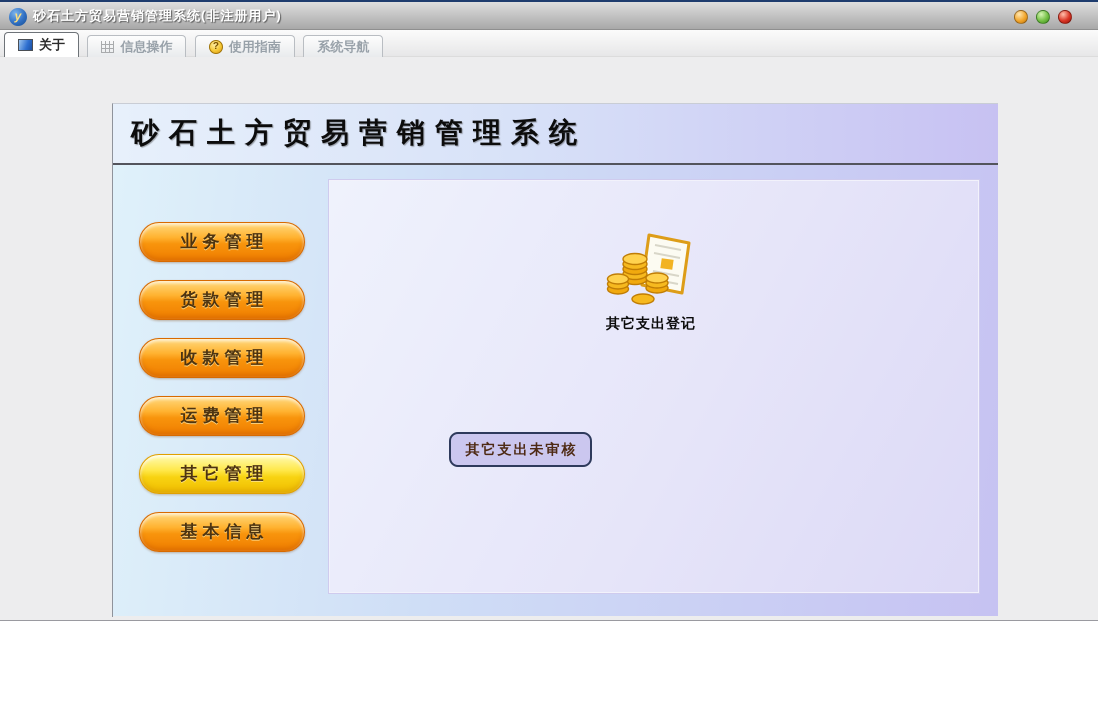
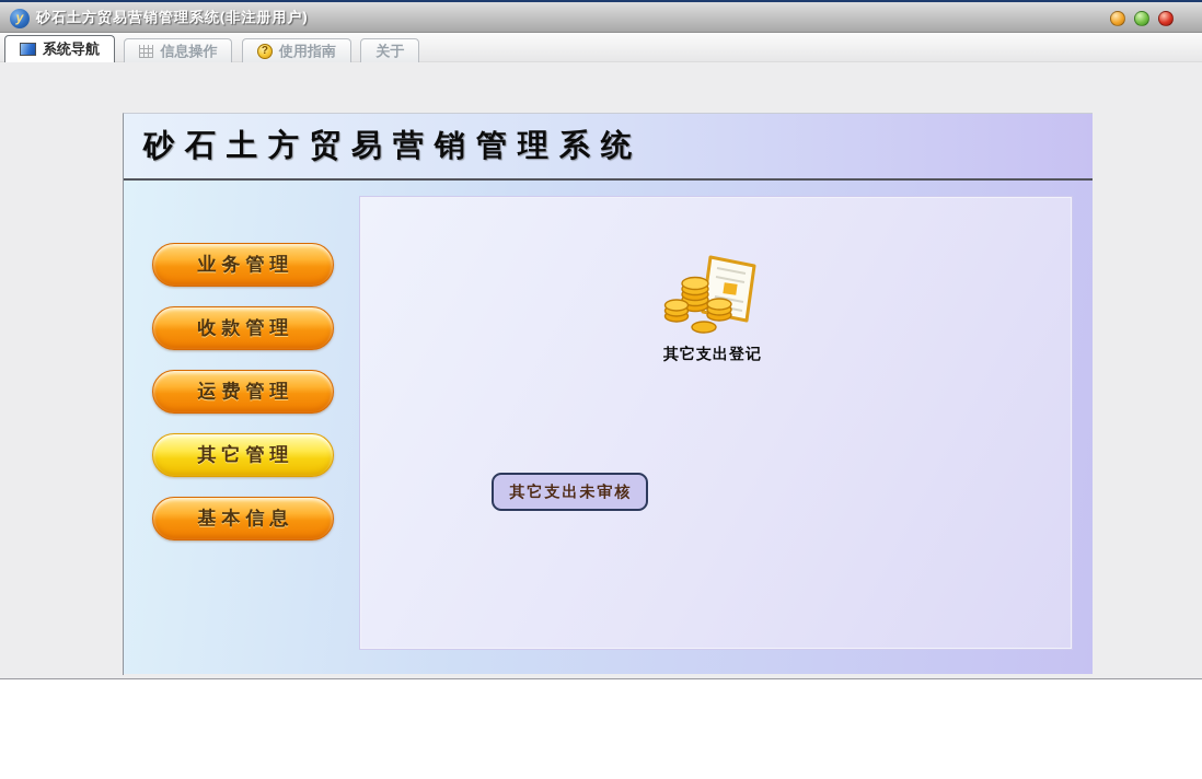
  y
  砂石土方贸易营销管理系统(非注册用户)
- 关于
+ 系统导航
  信息操作
  ?
  使用指南
- 系统导航
+ 关于
  砂石土方贸易营销管理系统
  业务管理
- 货款管理
  收款管理
  运费管理
  其它管理
  基本信息
  其它支出登记
  其它支出未审核
